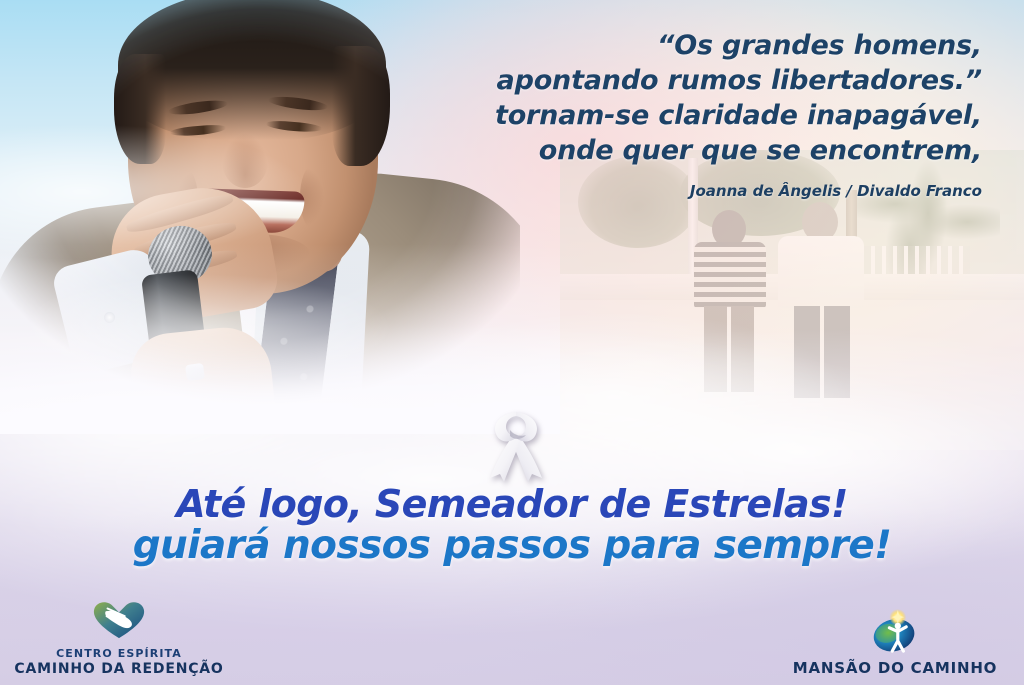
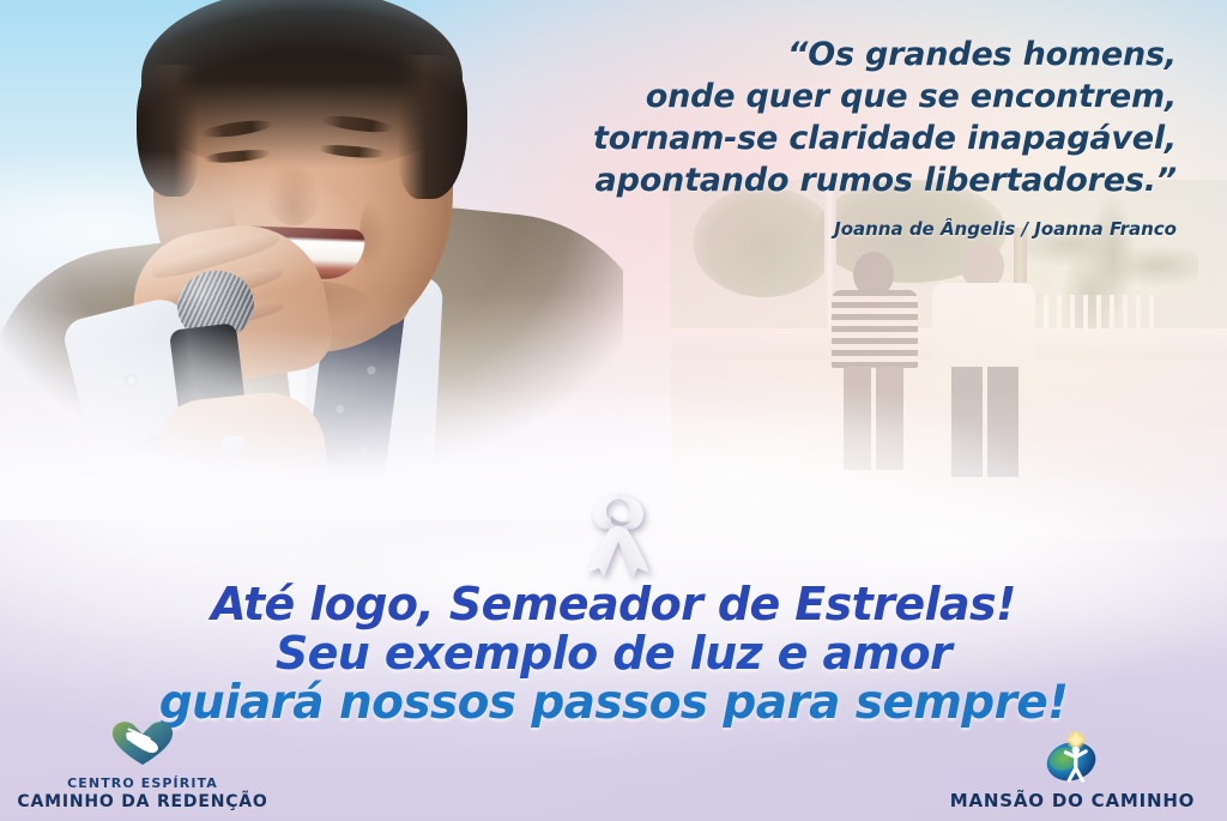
  “Os grandes homens,
- apontando rumos libertadores.”
+ onde quer que se encontrem,
  tornam-se claridade inapagável,
- onde quer que se encontrem,
+ apontando rumos libertadores.”
- Joanna de Ângelis / Divaldo Franco
+ Joanna de Ângelis / Joanna Franco
  Até logo, Semeador de Estrelas!
+ Seu exemplo de luz e amor
  guiará nossos passos para sempre!
  CENTRO ESPÍRITA
  CAMINHO DA REDENÇÃO
  MANSÃO DO CAMINHO
